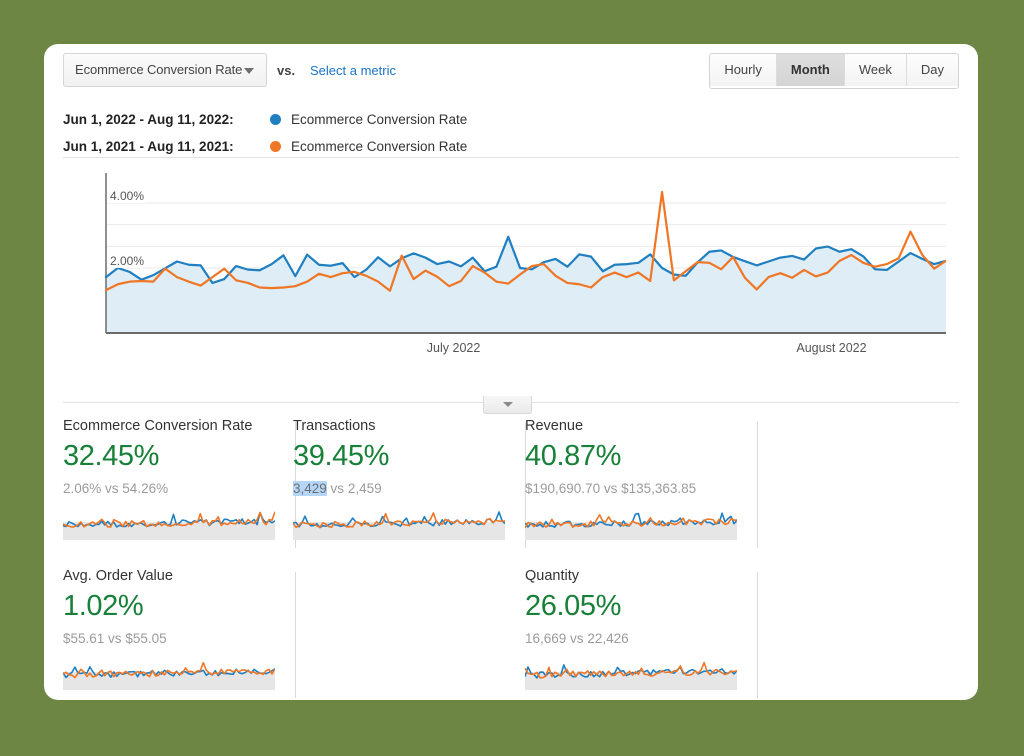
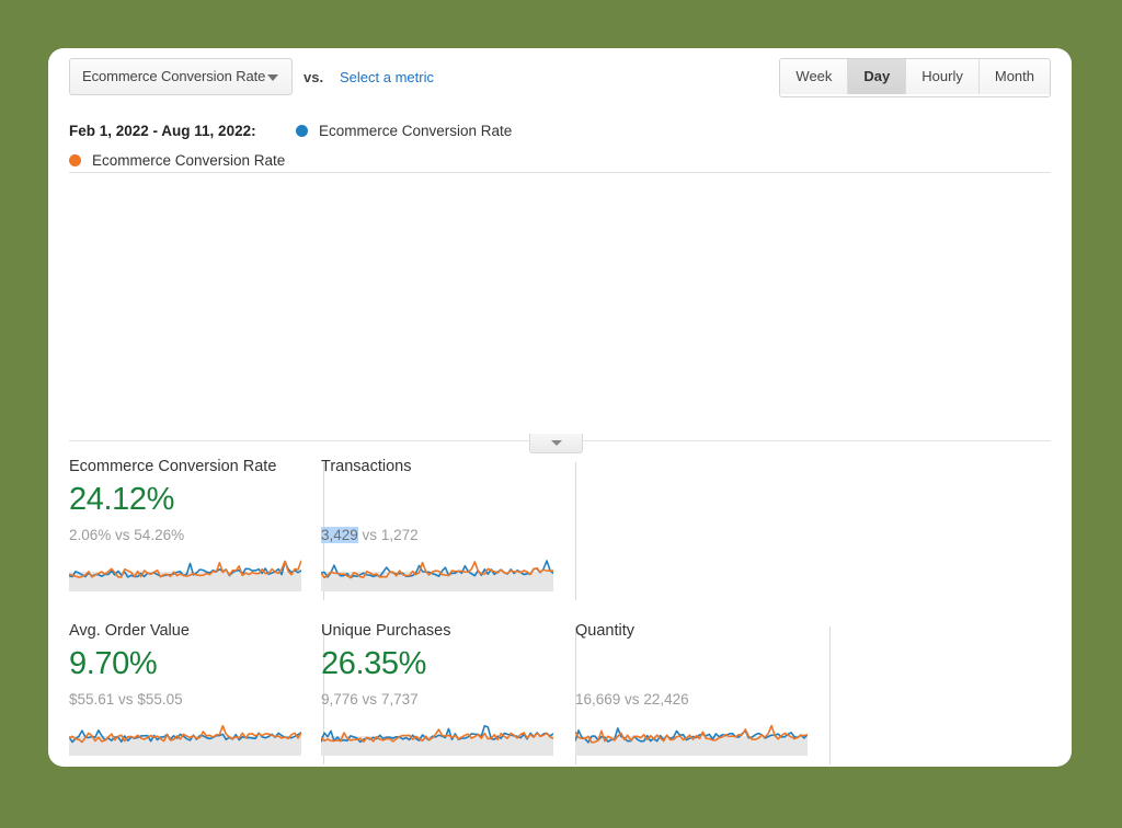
  Ecommerce Conversion Rate
  vs.
  Select a metric
- Hourly
+ Week
- Month
+ Day
- Week
+ Hourly
- Day
+ Month
- Jun 1, 2022 - Aug 11, 2022:
+ Feb 1, 2022 - Aug 11, 2022:
  Ecommerce Conversion Rate
- Jun 1, 2021 - Aug 11, 2021:
  Ecommerce Conversion Rate
- 4.00%
- 2.00%
- July 2022
- August 2022
  Ecommerce Conversion Rate
- 32.45%
+ 24.12%
  2.06% vs 54.26%
  Transactions
- 39.45%
- 3,429 vs 2,459
+ 3,429 vs 1,272
- Revenue
- 40.87%
- $190,690.70 vs $135,363.85
  Avg. Order Value
- 1.02%
+ 9.70%
  $55.61 vs $55.05
+ Unique Purchases
+ 26.35%
+ 9,776 vs 7,737
  Quantity
- 26.05%
  16,669 vs 22,426
